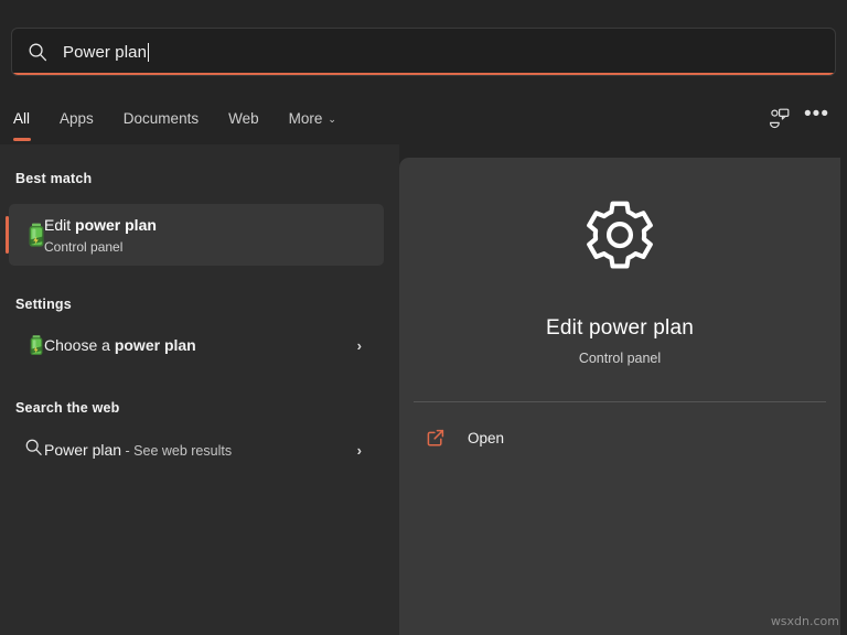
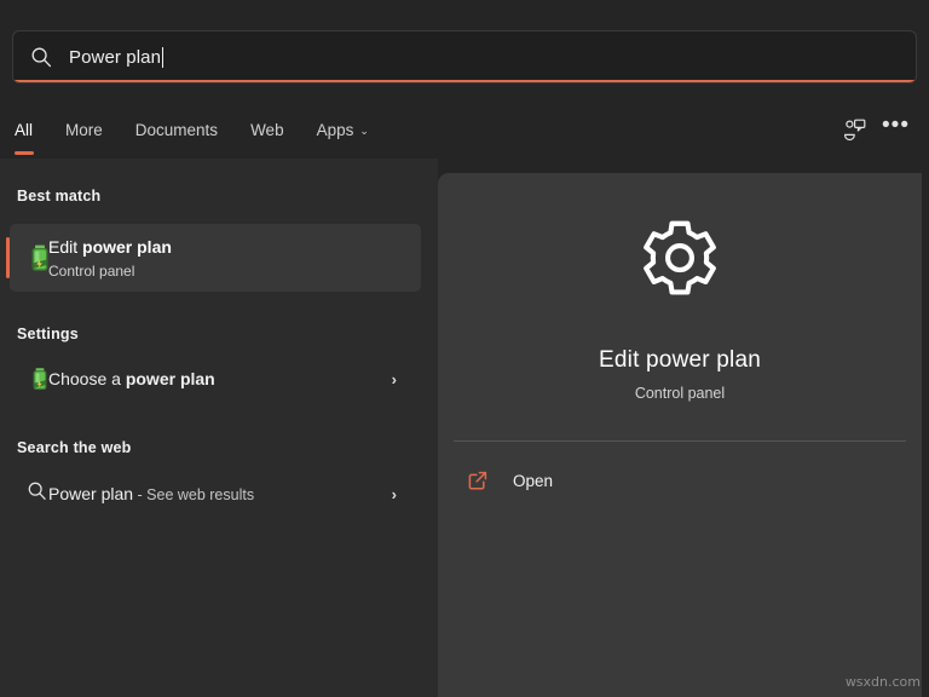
  Power plan
  All
- Apps
+ More
  Documents
  Web
- More ⌄
+ Apps ⌄
  •••
  Best match
  Edit power plan
  Control panel
  Settings
  Choose a power plan
  ›
  Search the web
  Power plan - See web results
  ›
  Edit power plan
  Control panel
  Open
  wsxdn.com
